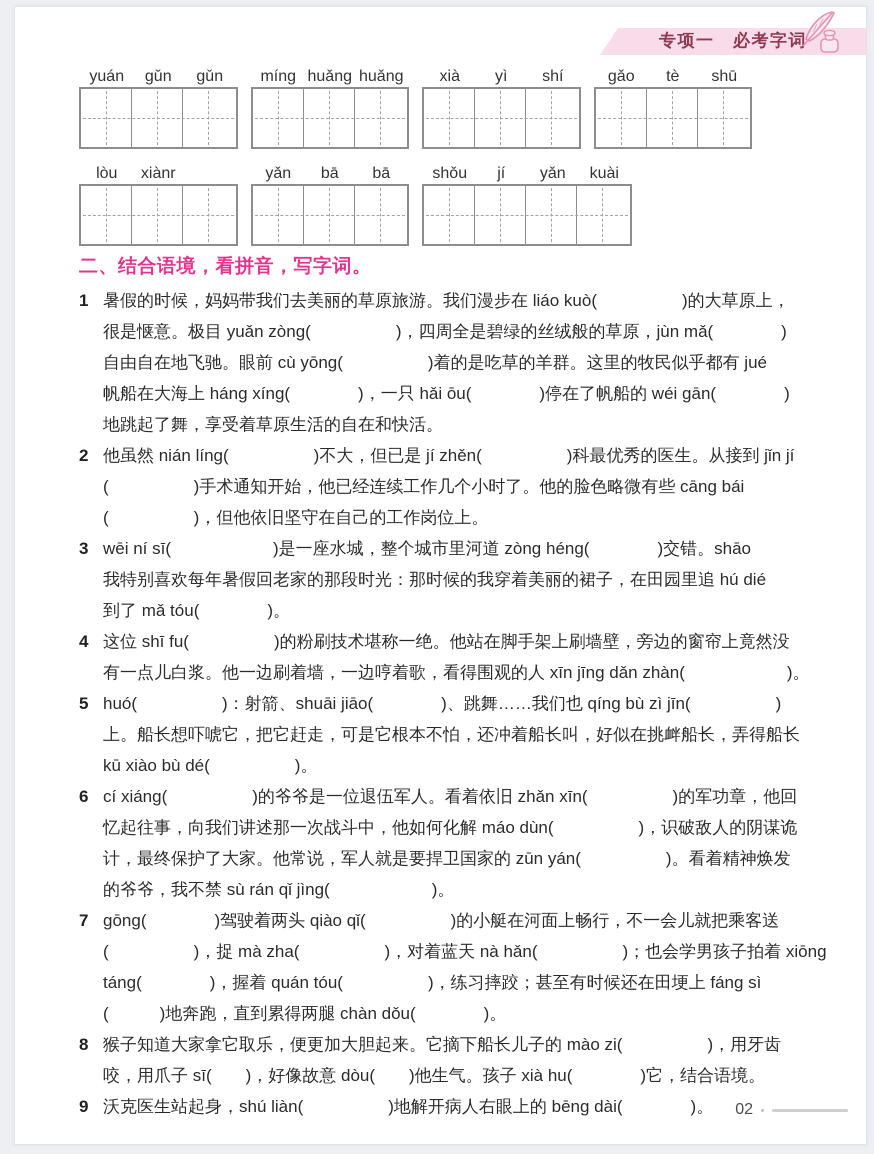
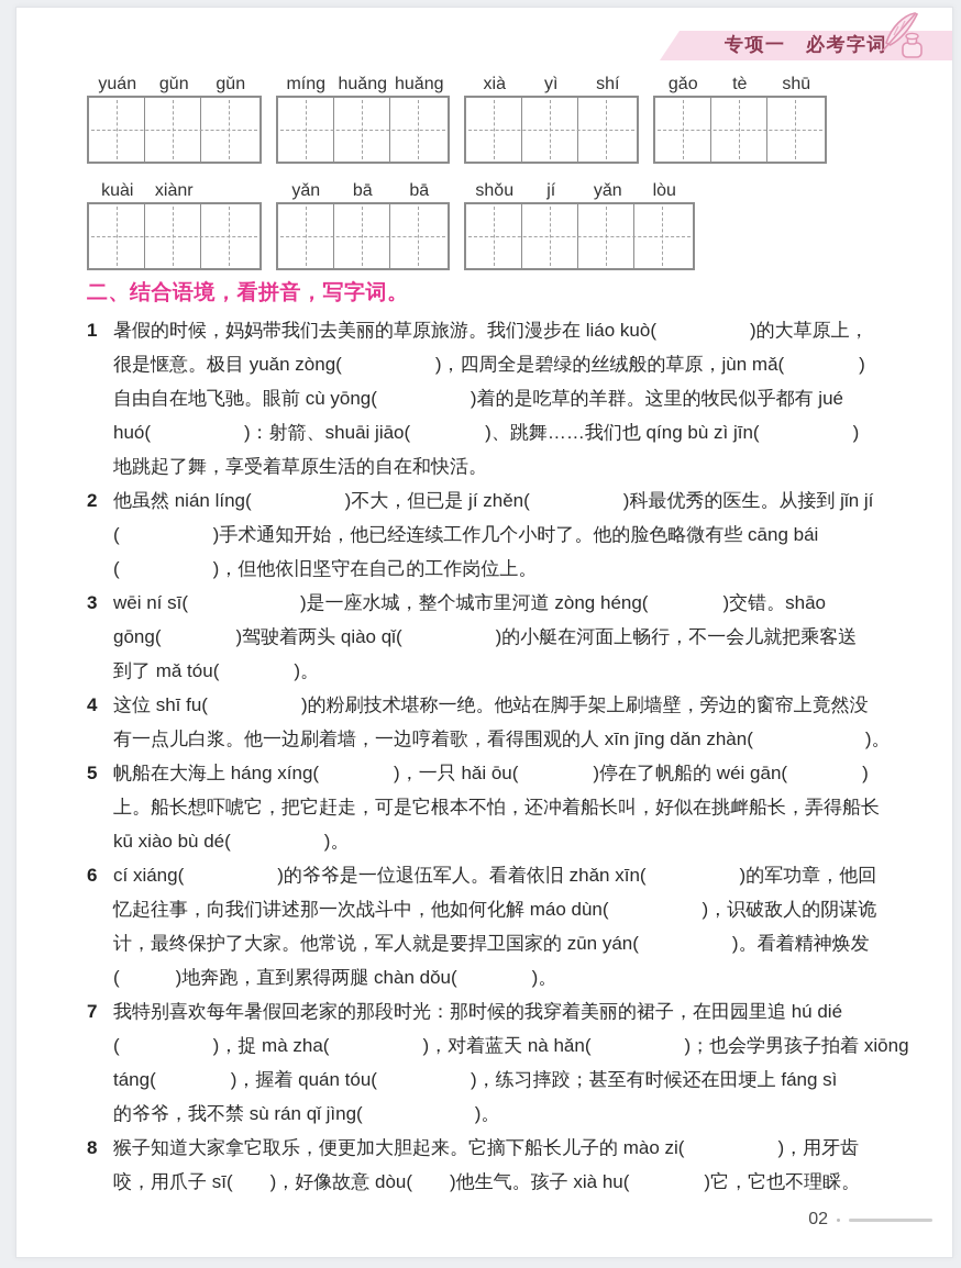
  专项一 必考字词
  yuán
  gǔn
  gǔn
  míng
  huǎng
  huǎng
  xià
  yì
  shí
  gǎo
  tè
  shū
- lòu
+ kuài
  xiànr
  yǎn
  bā
  bā
  shǒu
  jí
  yǎn
- kuài
+ lòu
  二、结合语境，看拼音，写字词。
  1
  暑假的时候，妈妈带我们去美丽的草原旅游。我们漫步在 liáo kuò( )的大草原上，
  很是惬意。极目 yuǎn zòng( )，四周全是碧绿的丝绒般的草原，jùn mǎ( )
  自由自在地飞驰。眼前 cù yōng( )着的是吃草的羊群。这里的牧民似乎都有 jué
- 帆船在大海上 háng xíng( )，一只 hǎi ōu( )停在了帆船的 wéi gān( )
+ huó( )：射箭、shuāi jiāo( )、跳舞……我们也 qíng bù zì jīn( )
  地跳起了舞，享受着草原生活的自在和快活。
  2
  他虽然 nián líng( )不大，但已是 jí zhěn( )科最优秀的医生。从接到 jǐn jí
  ( )手术通知开始，他已经连续工作几个小时了。他的脸色略微有些 cāng bái
  ( )，但他依旧坚守在自己的工作岗位上。
  3
  wēi ní sī( )是一座水城，整个城市里河道 zòng héng( )交错。shāo
- 我特别喜欢每年暑假回老家的那段时光：那时候的我穿着美丽的裙子，在田园里追 hú dié
+ gōng( )驾驶着两头 qiào qǐ( )的小艇在河面上畅行，不一会儿就把乘客送
  到了 mǎ tóu( )。
  4
  这位 shī fu( )的粉刷技术堪称一绝。他站在脚手架上刷墙壁，旁边的窗帘上竟然没
  有一点儿白浆。他一边刷着墙，一边哼着歌，看得围观的人 xīn jīng dǎn zhàn( )。
  5
- huó( )：射箭、shuāi jiāo( )、跳舞……我们也 qíng bù zì jīn( )
+ 帆船在大海上 háng xíng( )，一只 hǎi ōu( )停在了帆船的 wéi gān( )
  上。船长想吓唬它，把它赶走，可是它根本不怕，还冲着船长叫，好似在挑衅船长，弄得船长
  kū xiào bù dé( )。
  6
  cí xiáng( )的爷爷是一位退伍军人。看着依旧 zhǎn xīn( )的军功章，他回
  忆起往事，向我们讲述那一次战斗中，他如何化解 máo dùn( )，识破敌人的阴谋诡
  计，最终保护了大家。他常说，军人就是要捍卫国家的 zūn yán( )。看着精神焕发
- 的爷爷，我不禁 sù rán qǐ jìng( )。
+ ( )地奔跑，直到累得两腿 chàn dǒu( )。
  7
- gōng( )驾驶着两头 qiào qǐ( )的小艇在河面上畅行，不一会儿就把乘客送
+ 我特别喜欢每年暑假回老家的那段时光：那时候的我穿着美丽的裙子，在田园里追 hú dié
  ( )，捉 mà zha( )，对着蓝天 nà hǎn( )；也会学男孩子拍着 xiōng
  táng( )，握着 quán tóu( )，练习摔跤；甚至有时候还在田埂上 fáng sì
- ( )地奔跑，直到累得两腿 chàn dǒu( )。
+ 的爷爷，我不禁 sù rán qǐ jìng( )。
  8
  猴子知道大家拿它取乐，便更加大胆起来。它摘下船长儿子的 mào zi( )，用牙齿
- 咬，用爪子 sī( )，好像故意 dòu( )他生气。孩子 xià hu( )它，结合语境。
+ 咬，用爪子 sī( )，好像故意 dòu( )他生气。孩子 xià hu( )它，它也不理睬。
- 9
- 沃克医生站起身，shú liàn( )地解开病人右眼上的 bēng dài( )。
  02
